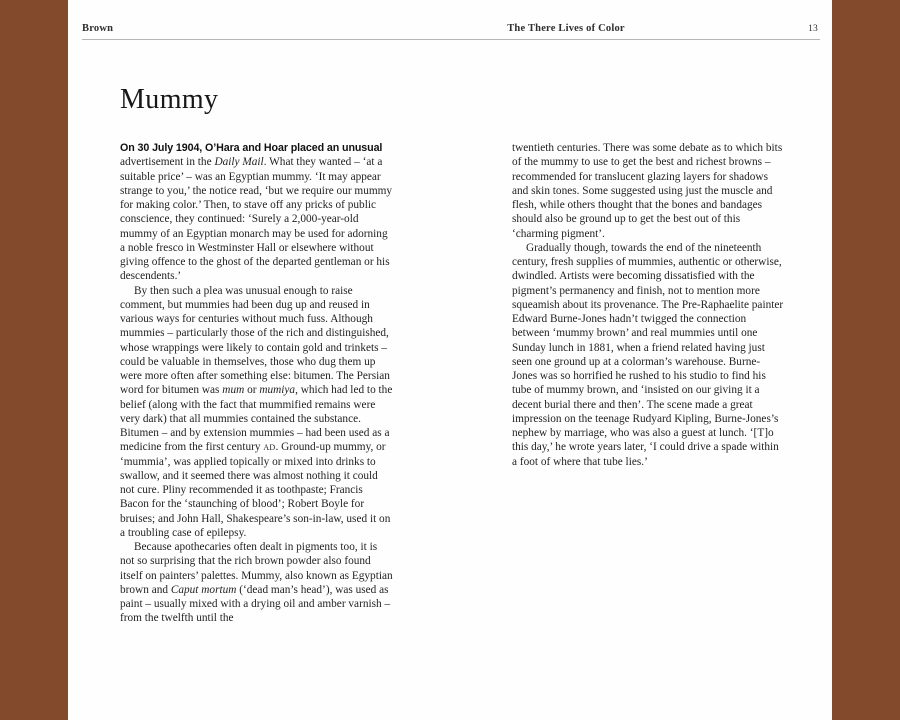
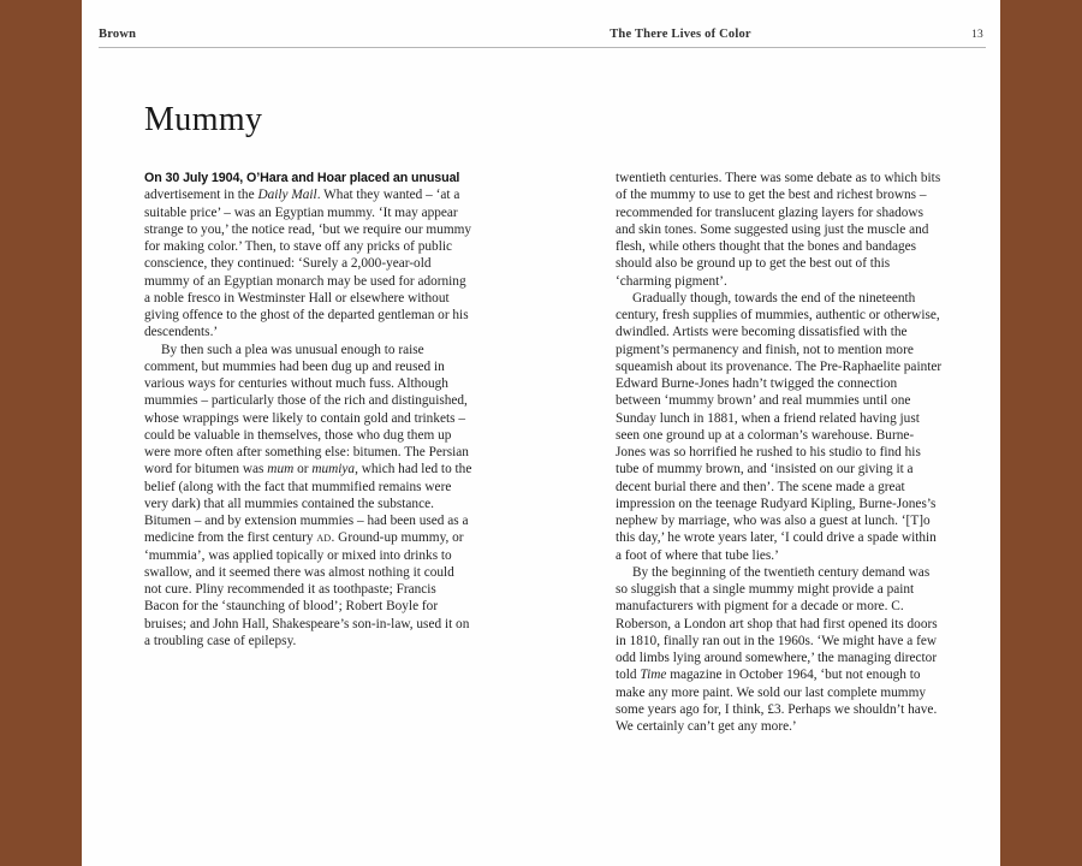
  Brown
  The There Lives of Color
  13
  Mummy
  On 30 July 1904, O’Hara and Hoar placed an unusual advertisement in the Daily Mail. What they wanted – ‘at a suitable price’ – was an Egyptian mummy. ‘It may appear strange to you,’ the notice read, ‘but we require our mummy for making color.’ Then, to stave off any pricks of public conscience, they continued: ‘Surely a 2,000-year-old mummy of an Egyptian monarch may be used for adorning a noble fresco in Westminster Hall or elsewhere without giving offence to the ghost of the departed gentleman or his descendents.’
  By then such a plea was unusual enough to raise comment, but mummies had been dug up and reused in various ways for centuries without much fuss. Although mummies – particularly those of the rich and distinguished, whose wrappings were likely to contain gold and trinkets – could be valuable in themselves, those who dug them up were more often after something else: bitumen. The Persian word for bitumen was mum or mumiya, which had led to the belief (along with the fact that mummified remains were very dark) that all mummies contained the substance. Bitumen – and by extension mummies – had been used as a medicine from the first century ad. Ground-up mummy, or ‘mummia’, was applied topically or mixed into drinks to swallow, and it seemed there was almost nothing it could not cure. Pliny recommended it as toothpaste; Francis Bacon for the ‘staunching of blood’; Robert Boyle for bruises; and John Hall, Shakespeare’s son-in-law, used it on a troubling case of epilepsy.
- Because apothecaries often dealt in pigments too, it is not so surprising that the rich brown powder also found itself on painters’ palettes. Mummy, also known as Egyptian brown and Caput mortum (‘dead man’s head’), was used as paint – usually mixed with a drying oil and amber varnish – from the twelfth until the
  twentieth centuries. There was some debate as to which bits of the mummy to use to get the best and richest browns – recommended for translucent glazing layers for shadows and skin tones. Some suggested using just the muscle and flesh, while others thought that the bones and bandages should also be ground up to get the best out of this ‘charming pigment’.
  Gradually though, towards the end of the nineteenth century, fresh supplies of mummies, authentic or otherwise, dwindled. Artists were becoming dissatisfied with the pigment’s permanency and finish, not to mention more squeamish about its provenance. The Pre-Raphaelite painter Edward Burne-Jones hadn’t twigged the connection between ‘mummy brown’ and real mummies until one Sunday lunch in 1881, when a friend related having just seen one ground up at a colorman’s warehouse. Burne-Jones was so horrified he rushed to his studio to find his tube of mummy brown, and ‘insisted on our giving it a decent burial there and then’. The scene made a great impression on the teenage Rudyard Kipling, Burne-Jones’s nephew by marriage, who was also a guest at lunch. ‘[T]o this day,’ he wrote years later, ‘I could drive a spade within a foot of where that tube lies.’
+ By the beginning of the twentieth century demand was so sluggish that a single mummy might provide a paint manufacturers with pigment for a decade or more. C. Roberson, a London art shop that had first opened its doors in 1810, finally ran out in the 1960s. ‘We might have a few odd limbs lying around somewhere,’ the managing director told Time magazine in October 1964, ‘but not enough to make any more paint. We sold our last complete mummy some years ago for, I think, £3. Perhaps we shouldn’t have. We certainly can’t get any more.’
